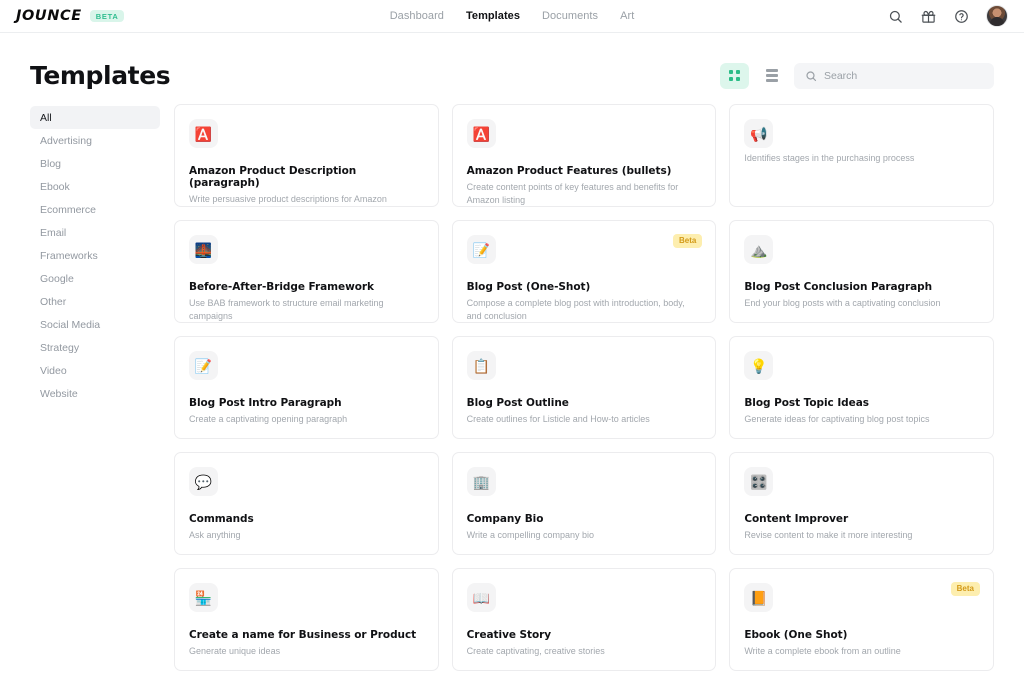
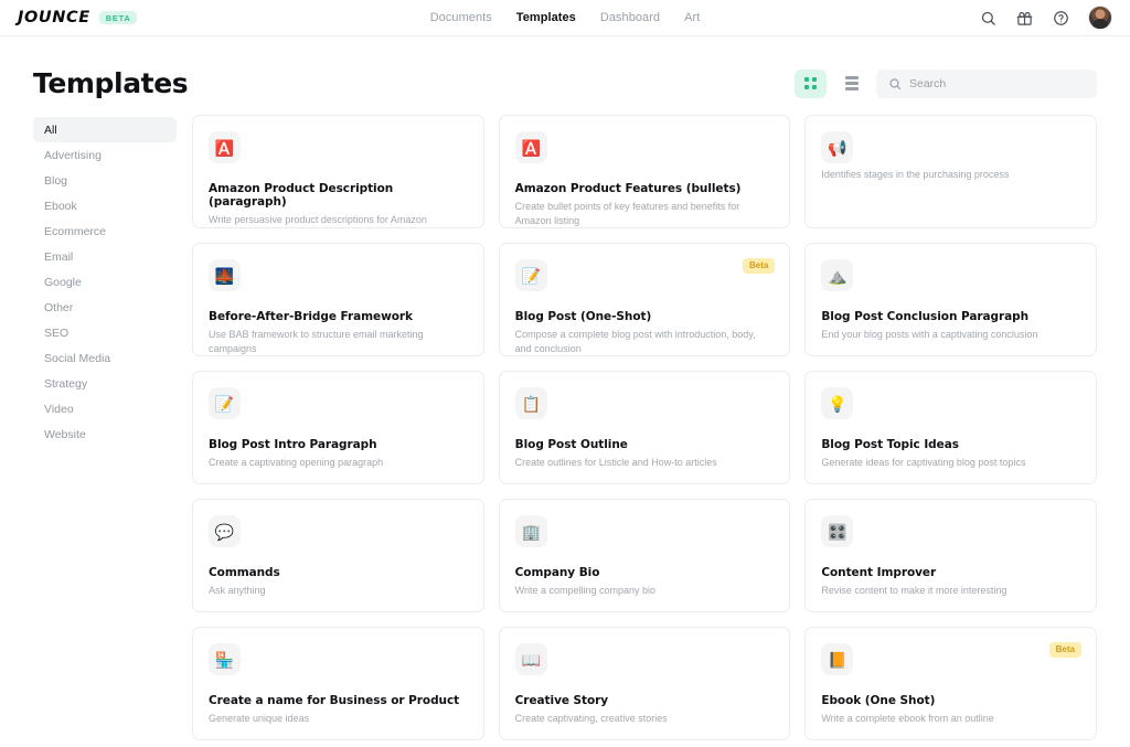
  JOUNCE
  BETA
- Dashboard
+ Documents
  Templates
- Documents
+ Dashboard
  Art
  Templates
  Search
  All
  Advertising
  Blog
  Ebook
  Ecommerce
  Email
- Frameworks
  Google
  Other
+ SEO
  Social Media
  Strategy
  Video
  Website
  🅰️
  Amazon Product Description (paragraph)
  Write persuasive product descriptions for Amazon
  🅰️
  Amazon Product Features (bullets)
- Create content points of key features and benefits for Amazon listing
+ Create bullet points of key features and benefits for Amazon listing
  📢
  Identifies stages in the purchasing process
  🌉
  Before-After-Bridge Framework
  Use BAB framework to structure email marketing campaigns
  📝
  Blog Post (One-Shot)
  Compose a complete blog post with introduction, body, and conclusion
  Beta
  ⛰️
  Blog Post Conclusion Paragraph
  End your blog posts with a captivating conclusion
  📝
  Blog Post Intro Paragraph
  Create a captivating opening paragraph
  📋
  Blog Post Outline
  Create outlines for Listicle and How-to articles
  💡
  Blog Post Topic Ideas
  Generate ideas for captivating blog post topics
  💬
  Commands
  Ask anything
  🏢
  Company Bio
  Write a compelling company bio
  🎛️
  Content Improver
  Revise content to make it more interesting
  🏪
  Create a name for Business or Product
  Generate unique ideas
  📖
  Creative Story
  Create captivating, creative stories
  📙
  Ebook (One Shot)
  Write a complete ebook from an outline
  Beta
